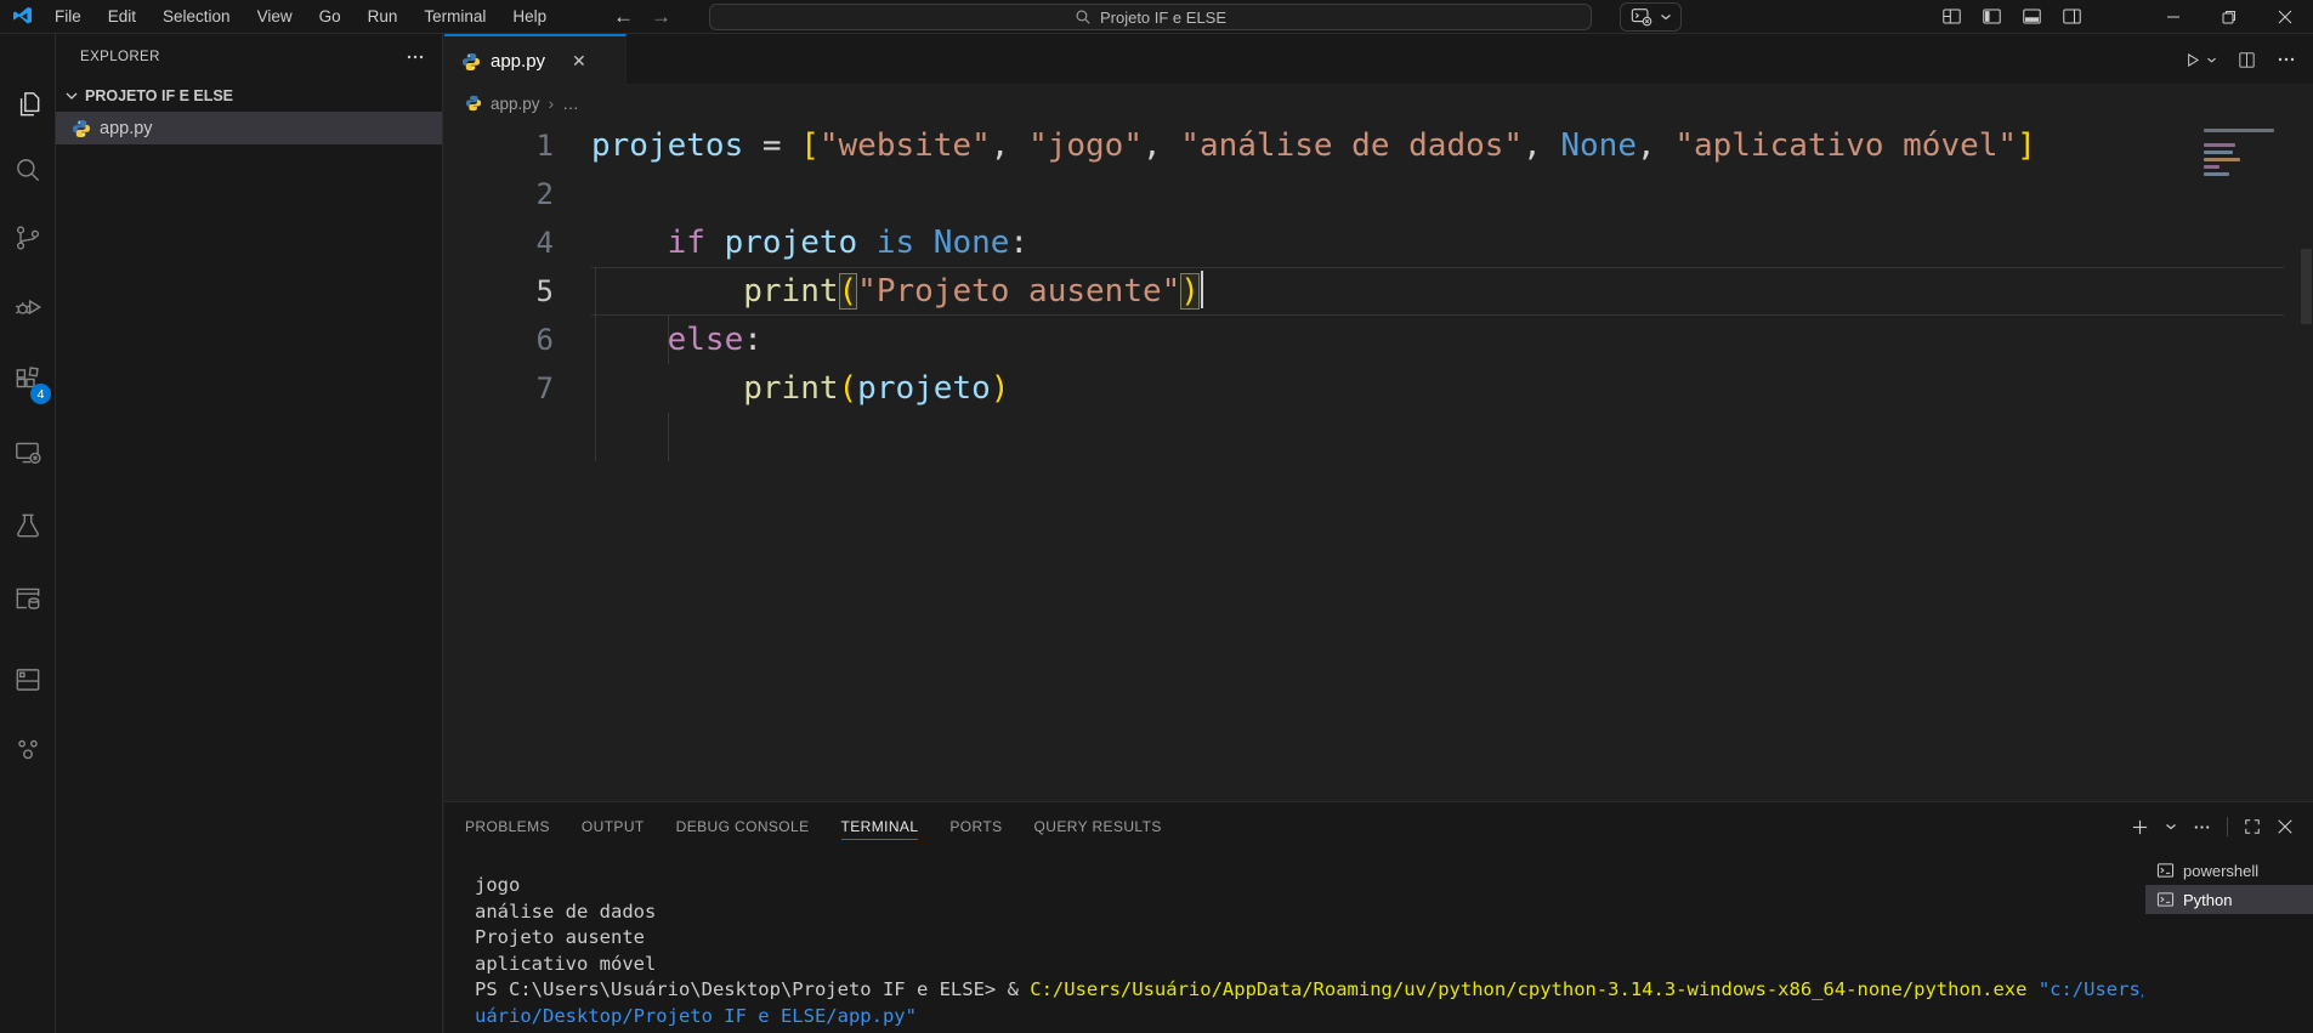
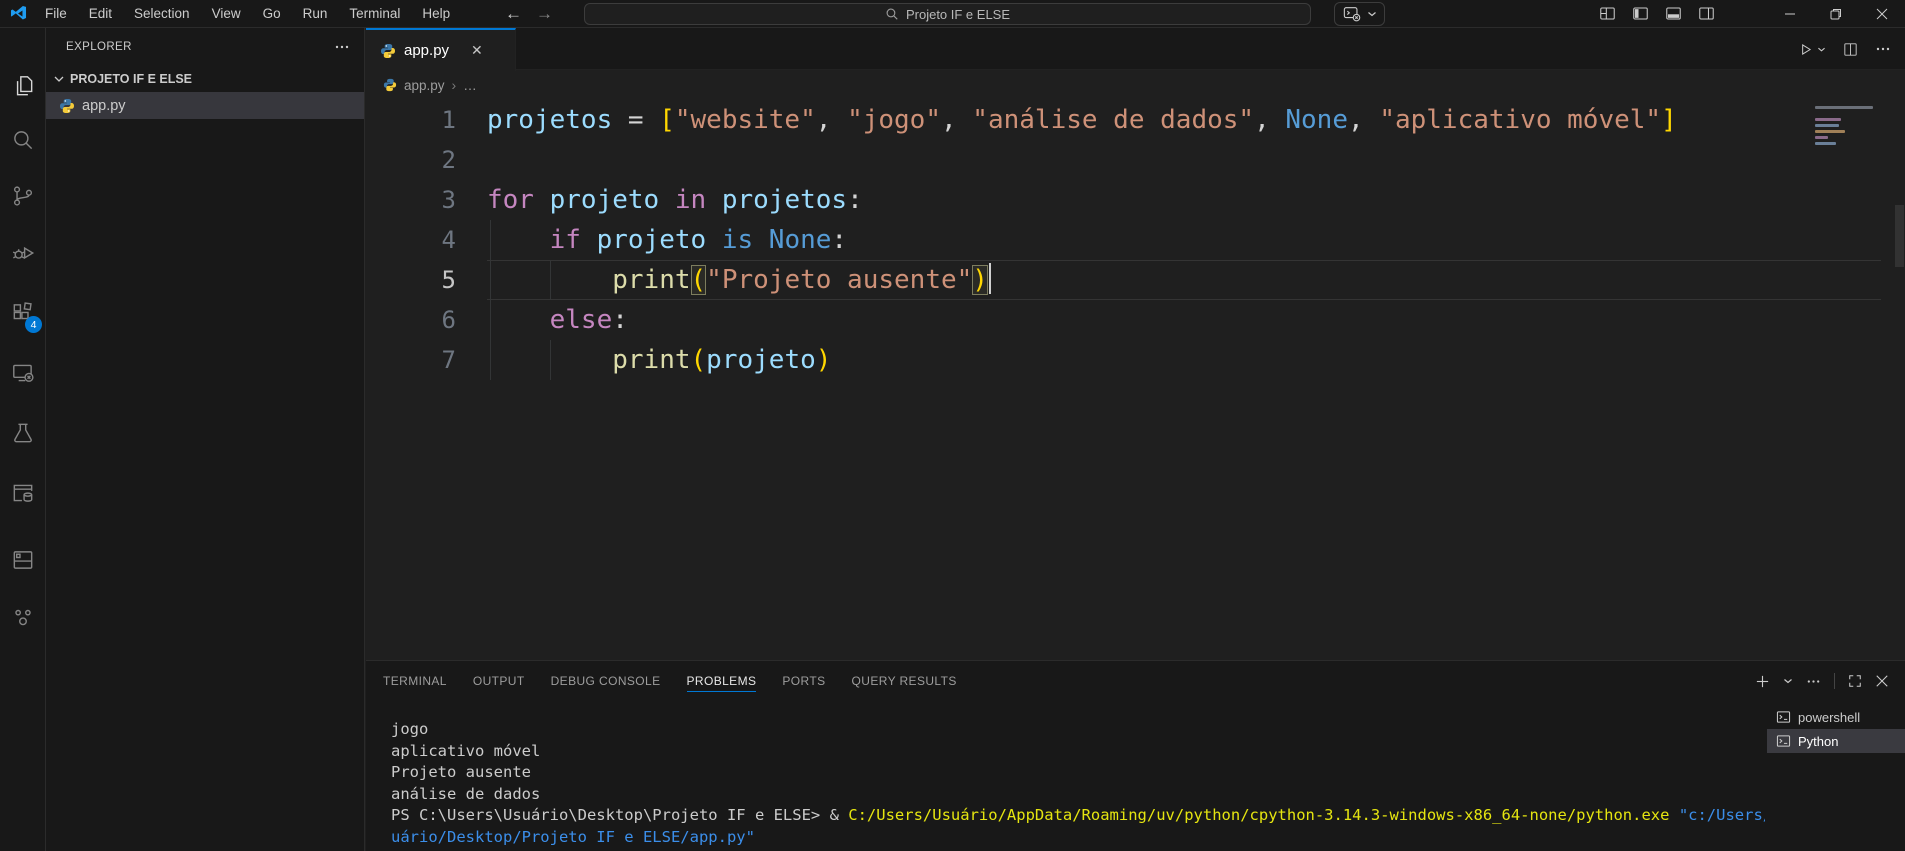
  File
  Edit
  Selection
  View
  Go
  Run
  Terminal
  Help
  ←
  →
  Projeto IF e ELSE
  4
  EXPLORER
  PROJETO IF E ELSE
  app.py
  app.py
  ✕
  app.py
  ›
  …
  1
  projetos = ["website", "jogo", "análise de dados", None, "aplicativo móvel"]
  2
+ 3
+ for projeto in projetos:
  4
  if projeto is None:
  5
  print("Projeto ausente")
  6
  else:
  7
  print(projeto)
- PROBLEMS
+ TERMINAL
  OUTPUT
  DEBUG CONSOLE
- TERMINAL
+ PROBLEMS
  PORTS
  QUERY RESULTS
  jogo
- análise de dados
+ aplicativo móvel
  Projeto ausente
- aplicativo móvel
+ análise de dados
  PS C:\Users\Usuário\Desktop\Projeto IF e ELSE> & C:/Users/Usuário/AppData/Roaming/uv/python/cpython-3.14.3-windows-x86_64-none/python.exe "c:/Users
  uário/Desktop/Projeto IF e ELSE/app.py"
  powershell
  Python
